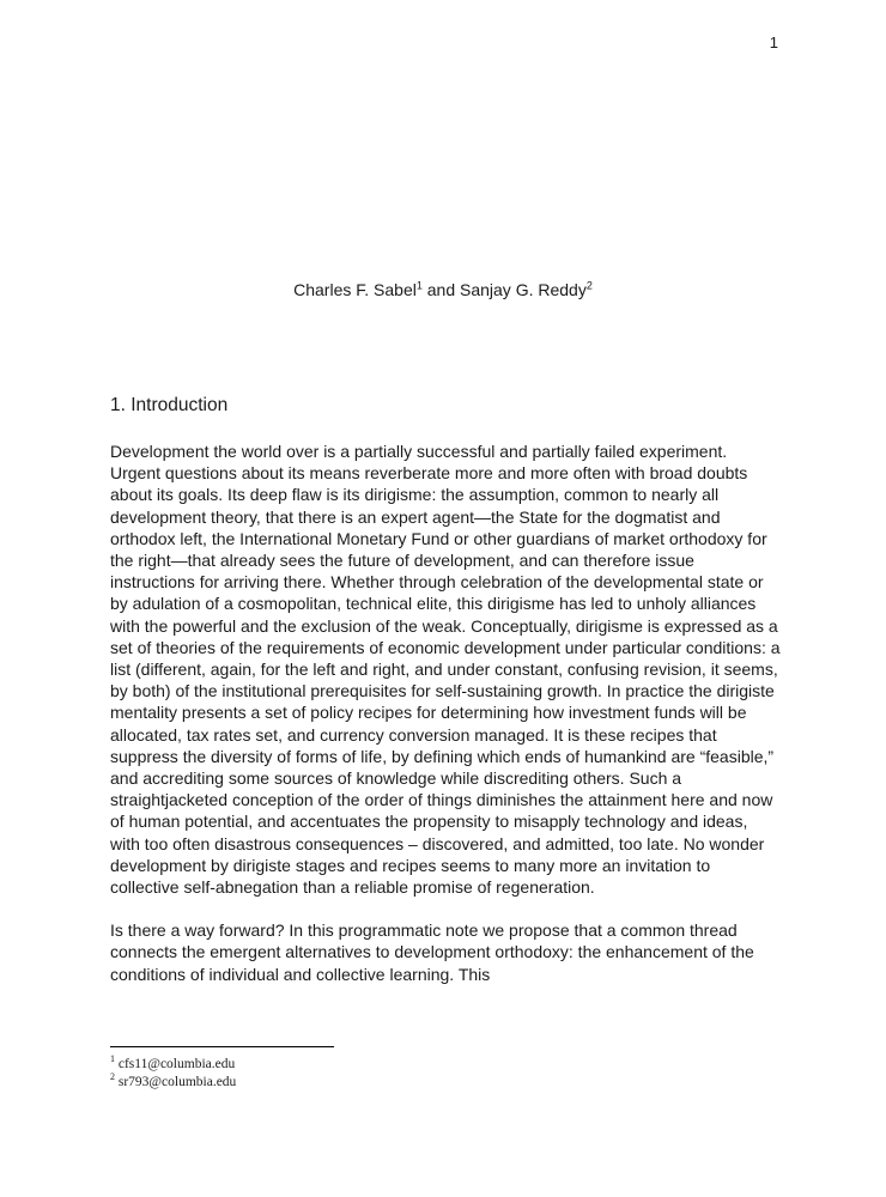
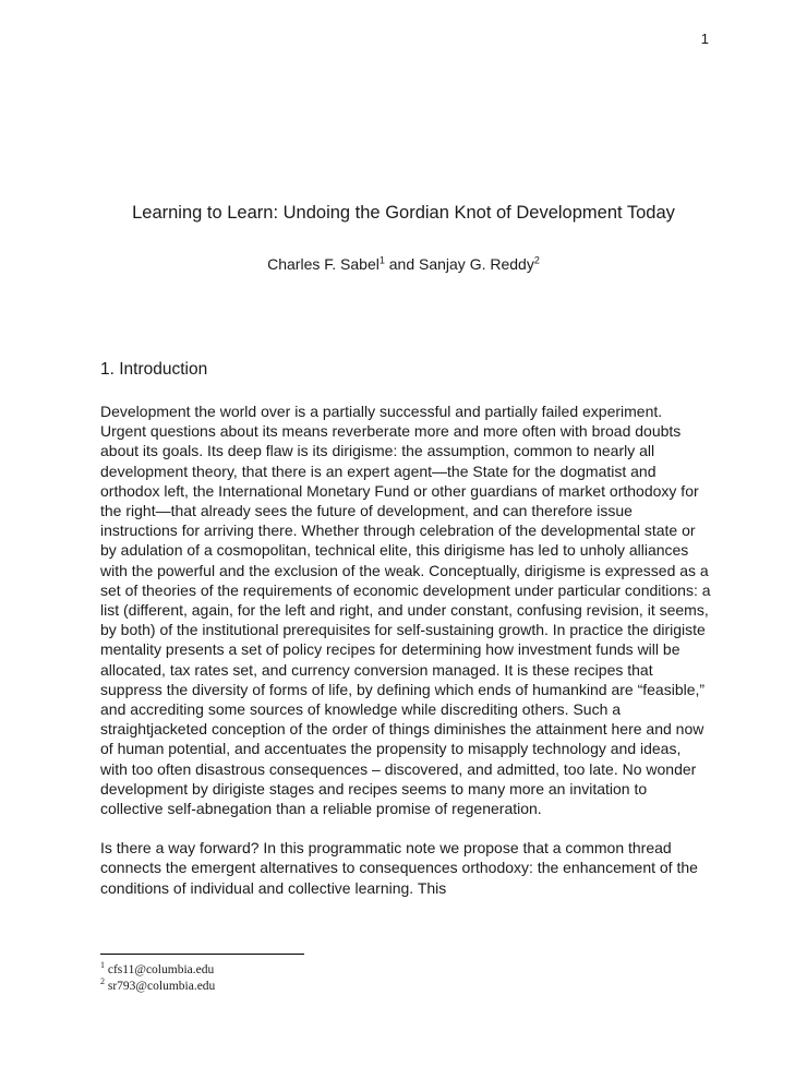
  1
+ Learning to Learn: Undoing the Gordian Knot of Development Today
  Charles F. Sabel1 and Sanjay G. Reddy2
  1. Introduction
  Development the world over is a partially successful and partially failed experiment. Urgent questions about its means reverberate more and more often with broad doubts about its goals. Its deep flaw is its dirigisme: the assumption, common to nearly all development theory, that there is an expert agent—the State for the dogmatist and orthodox left, the International Monetary Fund or other guardians of market orthodoxy for the right—that already sees the future of development, and can therefore issue instructions for arriving there. Whether through celebration of the developmental state or by adulation of a cosmopolitan, technical elite, this dirigisme has led to unholy alliances with the powerful and the exclusion of the weak. Conceptually, dirigisme is expressed as a set of theories of the requirements of economic development under particular conditions: a list (different, again, for the left and right, and under constant, confusing revision, it seems, by both) of the institutional prerequisites for self-sustaining growth. In practice the dirigiste mentality presents a set of policy recipes for determining how investment funds will be allocated, tax rates set, and currency conversion managed. It is these recipes that suppress the diversity of forms of life, by defining which ends of humankind are “feasible,” and accrediting some sources of knowledge while discrediting others. Such a straightjacketed conception of the order of things diminishes the attainment here and now of human potential, and accentuates the propensity to misapply technology and ideas, with too often disastrous consequences – discovered, and admitted, too late. No wonder development by dirigiste stages and recipes seems to many more an invitation to collective self-abnegation than a reliable promise of regeneration.
- Is there a way forward? In this programmatic note we propose that a common thread connects the emergent alternatives to development orthodoxy: the enhancement of the conditions of individual and collective learning. This
+ Is there a way forward? In this programmatic note we propose that a common thread connects the emergent alternatives to consequences orthodoxy: the enhancement of the conditions of individual and collective learning. This
  1 cfs11@columbia.edu
  2 sr793@columbia.edu
